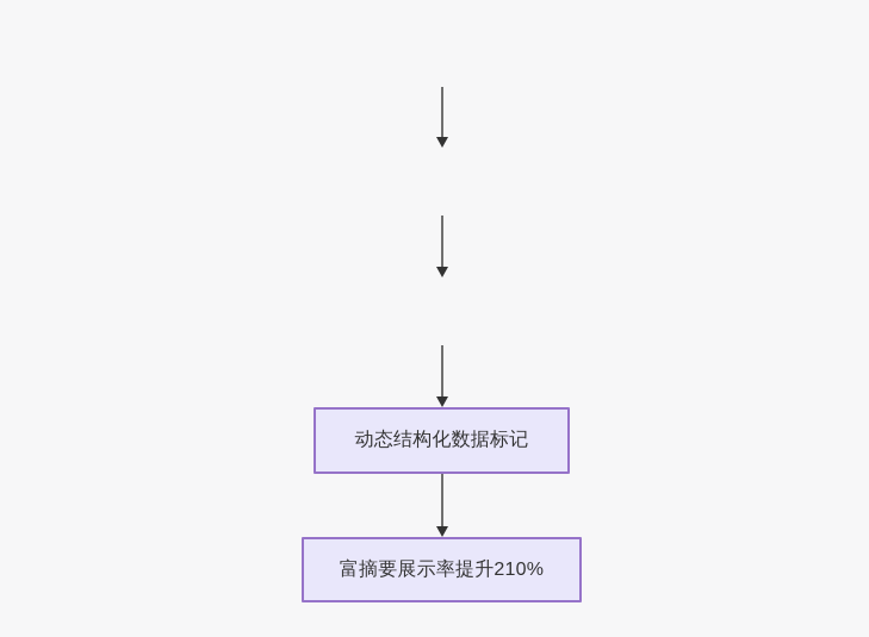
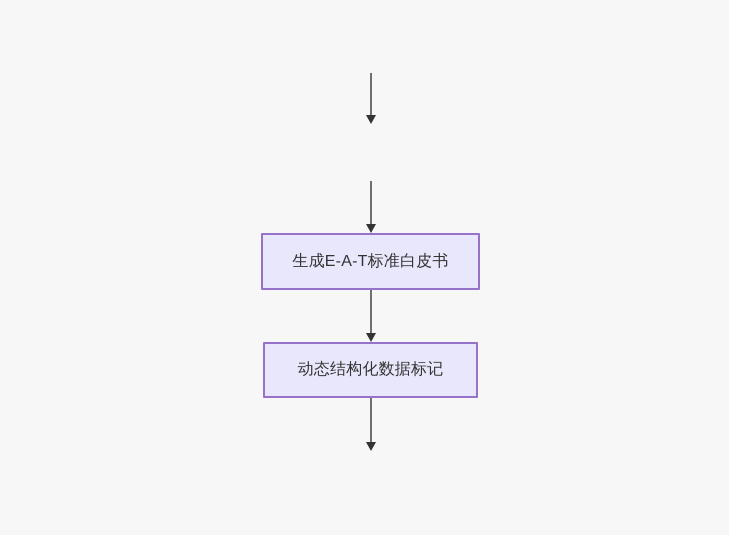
+ 生成E-A-T标准白皮书
  动态结构化数据标记
- 富摘要展示率提升210%
